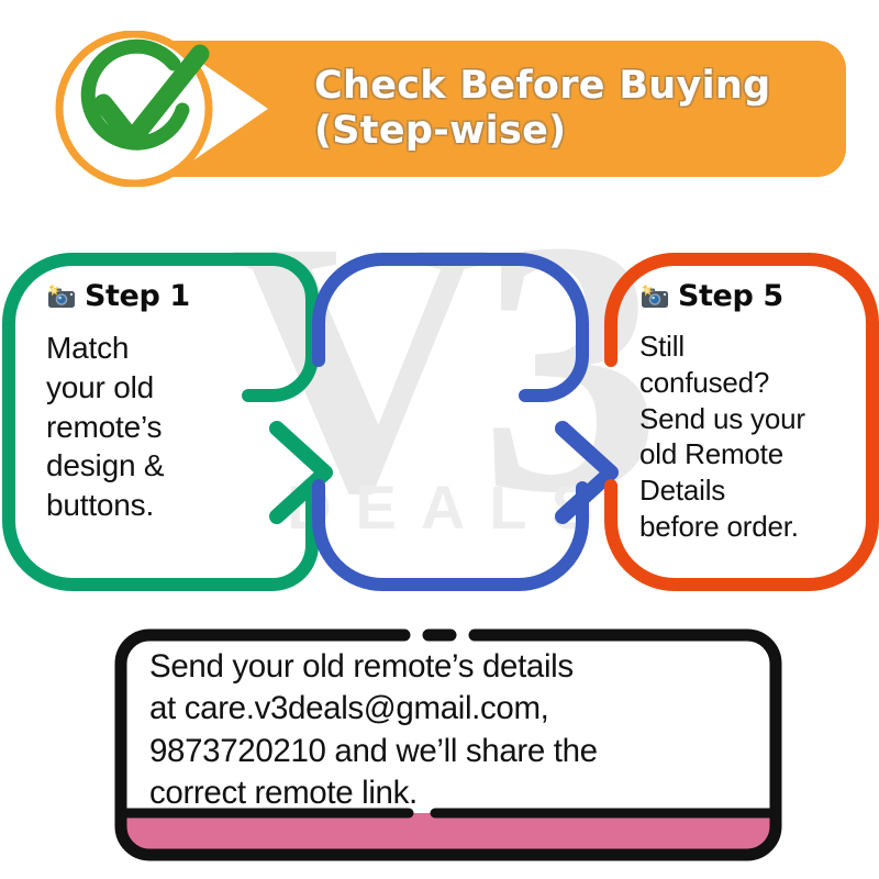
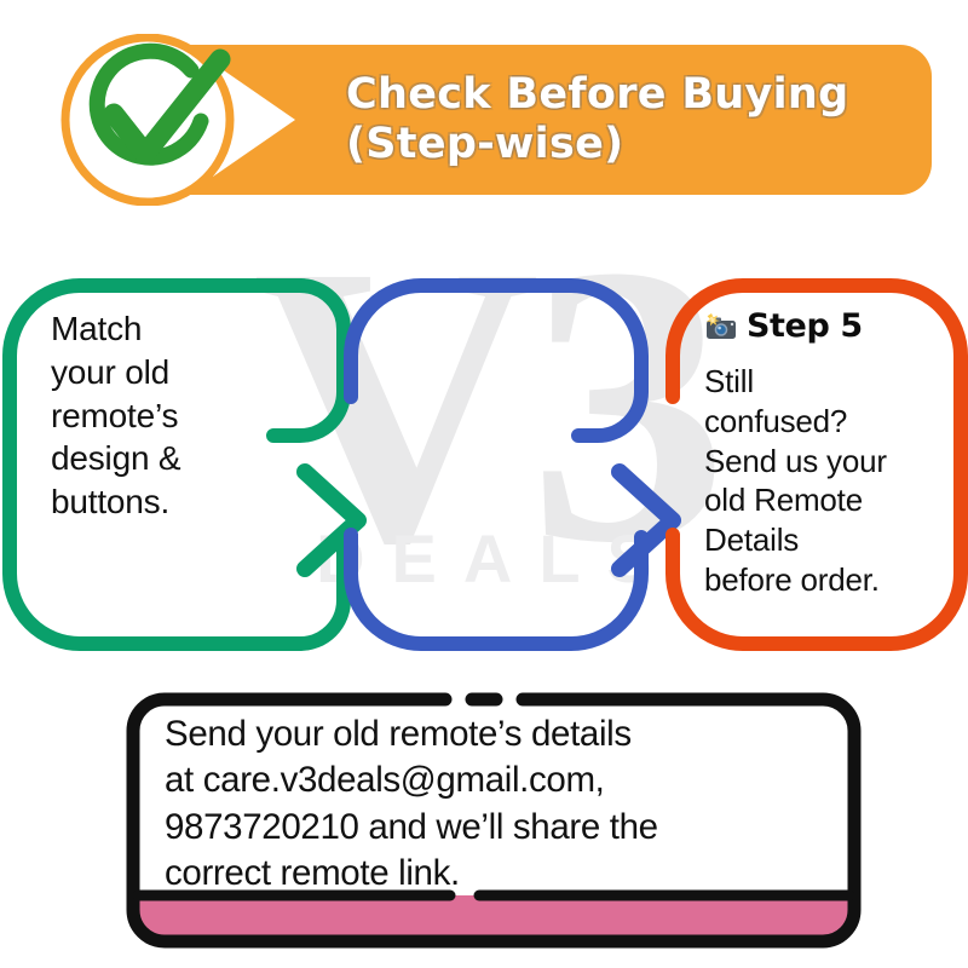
  V3
  Check Before Buying
  (Step-wise)
- Step 1
  Match
  your old
  remote’s
  design &
  buttons.
  Step 5
  Still
  confused?
  Send us your
  old Remote
  Details
  before order.
  Send your old remote’s details
  at care.v3deals@gmail.com,
  9873720210 and we’ll share the
  correct remote link.
